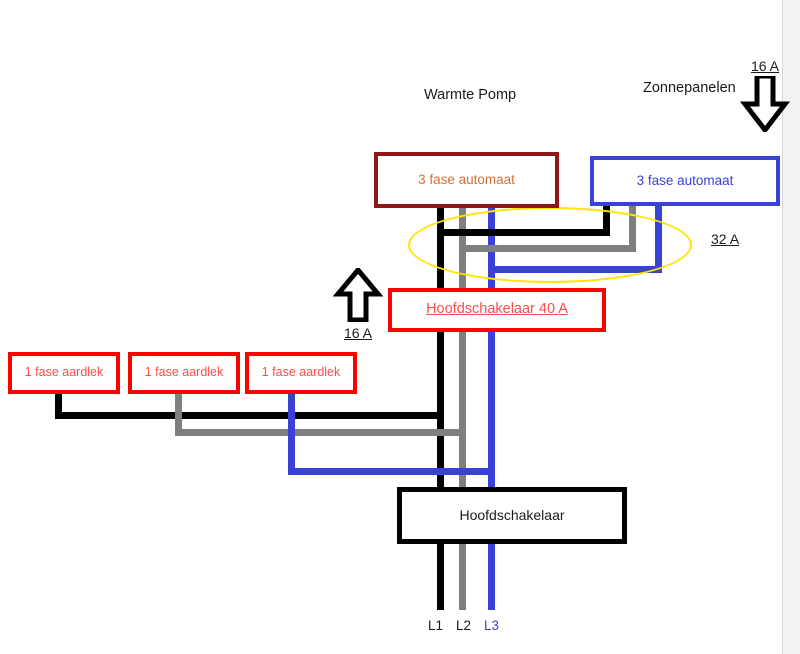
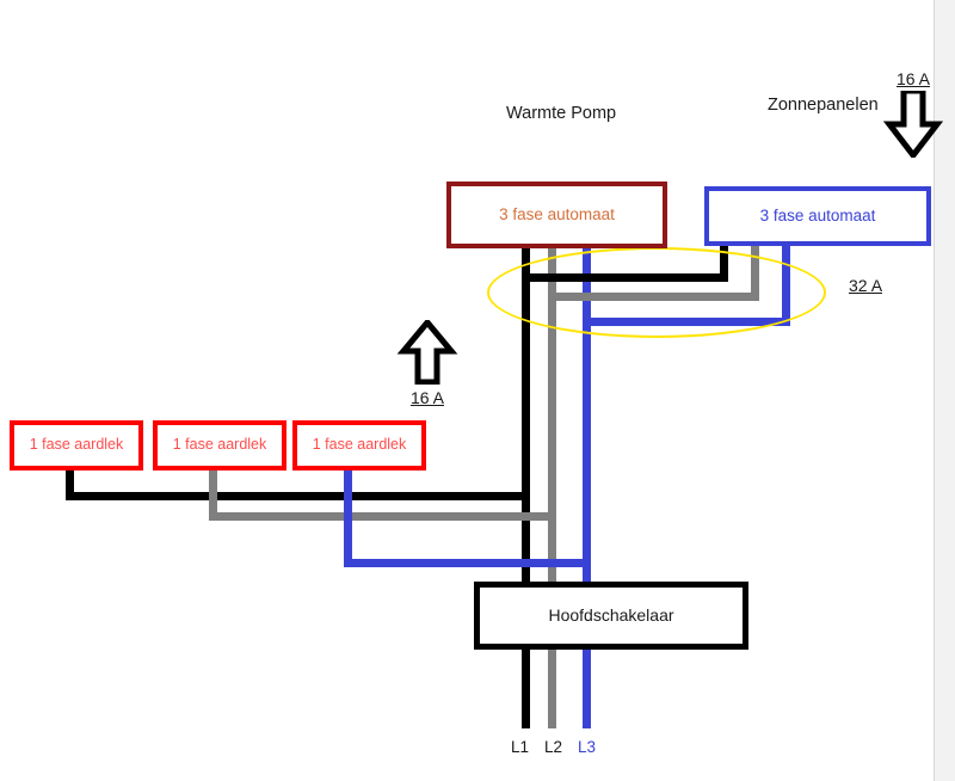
  Warmte Pomp
  Zonnepanelen
  16 A
  3 fase automaat
  3 fase automaat
  32 A
  16 A
- Hoofdschakelaar 40 A
  1 fase aardlek
  1 fase aardlek
  1 fase aardlek
  Hoofdschakelaar
  L1
  L2
  L3
